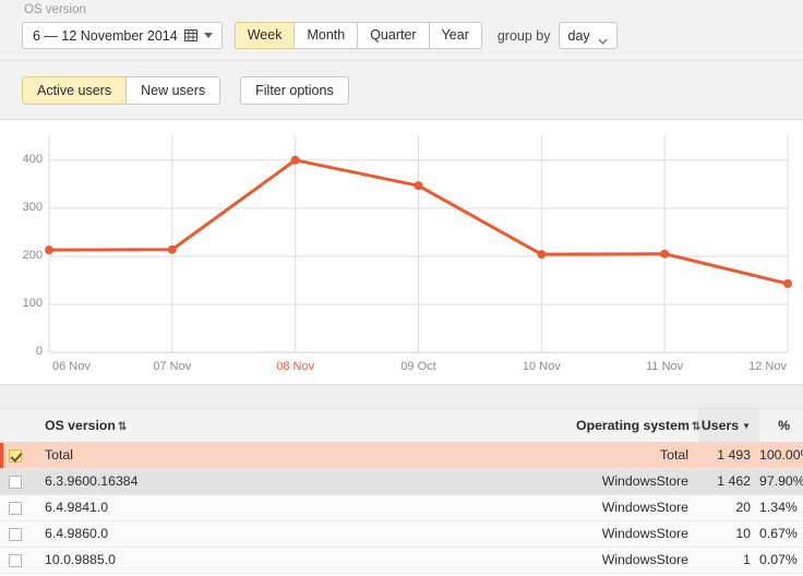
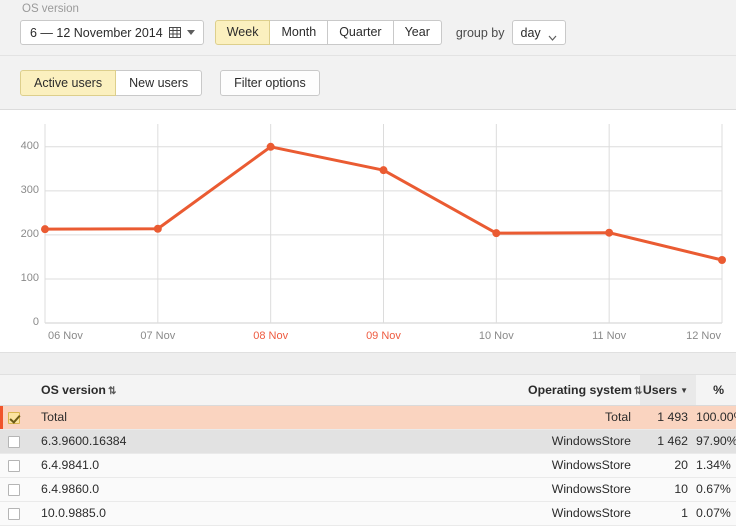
  OS version
  6 — 12 November 2014
  Week
  Month
  Quarter
  Year
  group by
  day
  Active users
  New users
  Filter options
  0
  100
  200
  300
  400
  06 Nov
  07 Nov
  08 Nov
- 09 Oct
+ 09 Nov
  10 Nov
  11 Nov
  12 Nov
  	OS version ⇅	Operating system ⇅	Users ▼	%
  	Total	Total	1 493	100.00
  	6.3.9600.16384	WindowsStore	1 462	97.90%
  	6.4.9841.0	WindowsStore	20	1.34%
  	6.4.9860.0	WindowsStore	10	0.67%
  	10.0.9885.0	WindowsStore	1	0.07%
